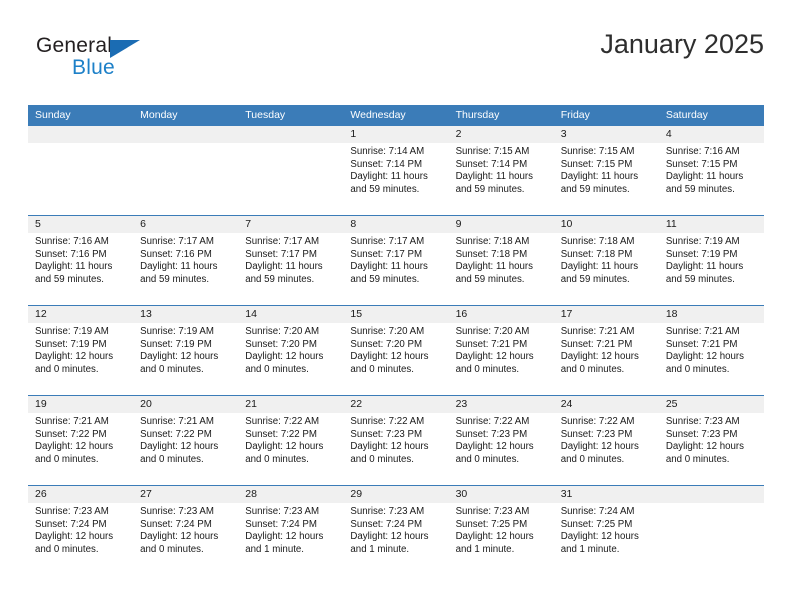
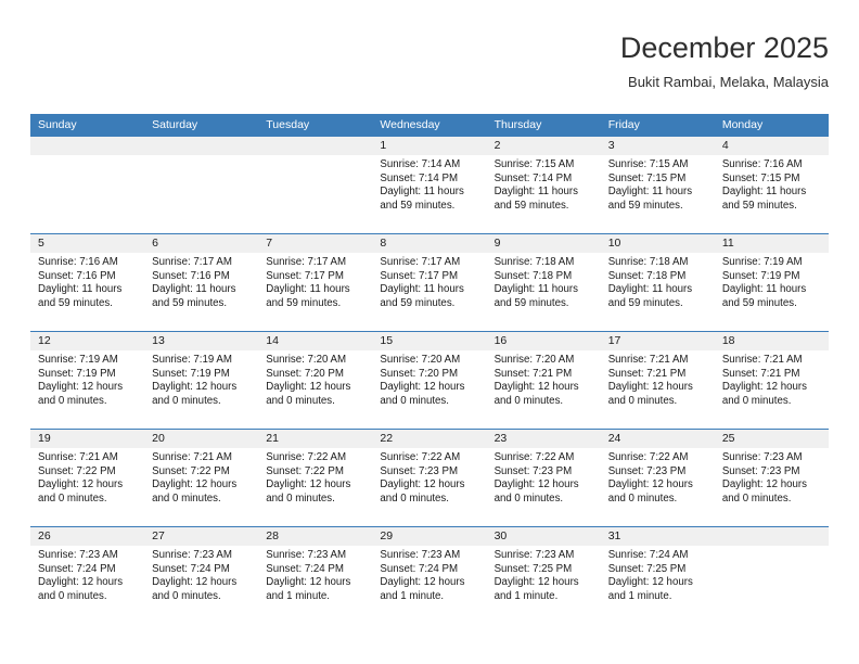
- General
- Blue
- January 2025
+ December 2025
+ Bukit Rambai, Melaka, Malaysia
  Sunday
- Monday
+ Saturday
  Tuesday
  Wednesday
  Thursday
  Friday
- Saturday
+ Monday
  1
  2
  3
  4
  Sunrise: 7:14 AM
  Sunset: 7:14 PM
  Daylight: 11 hours
  and 59 minutes.
  Sunrise: 7:15 AM
  Sunset: 7:14 PM
  Daylight: 11 hours
  and 59 minutes.
  Sunrise: 7:15 AM
  Sunset: 7:15 PM
  Daylight: 11 hours
  and 59 minutes.
  Sunrise: 7:16 AM
  Sunset: 7:15 PM
  Daylight: 11 hours
  and 59 minutes.
  5
  6
  7
  8
  9
  10
  11
  Sunrise: 7:16 AM
  Sunset: 7:16 PM
  Daylight: 11 hours
  and 59 minutes.
  Sunrise: 7:17 AM
  Sunset: 7:16 PM
  Daylight: 11 hours
  and 59 minutes.
  Sunrise: 7:17 AM
  Sunset: 7:17 PM
  Daylight: 11 hours
  and 59 minutes.
  Sunrise: 7:17 AM
  Sunset: 7:17 PM
  Daylight: 11 hours
  and 59 minutes.
  Sunrise: 7:18 AM
  Sunset: 7:18 PM
  Daylight: 11 hours
  and 59 minutes.
  Sunrise: 7:18 AM
  Sunset: 7:18 PM
  Daylight: 11 hours
  and 59 minutes.
  Sunrise: 7:19 AM
  Sunset: 7:19 PM
  Daylight: 11 hours
  and 59 minutes.
  12
  13
  14
  15
  16
  17
  18
  Sunrise: 7:19 AM
  Sunset: 7:19 PM
  Daylight: 12 hours
  and 0 minutes.
  Sunrise: 7:19 AM
  Sunset: 7:19 PM
  Daylight: 12 hours
  and 0 minutes.
  Sunrise: 7:20 AM
  Sunset: 7:20 PM
  Daylight: 12 hours
  and 0 minutes.
  Sunrise: 7:20 AM
  Sunset: 7:20 PM
  Daylight: 12 hours
  and 0 minutes.
  Sunrise: 7:20 AM
  Sunset: 7:21 PM
  Daylight: 12 hours
  and 0 minutes.
  Sunrise: 7:21 AM
  Sunset: 7:21 PM
  Daylight: 12 hours
  and 0 minutes.
  Sunrise: 7:21 AM
  Sunset: 7:21 PM
  Daylight: 12 hours
  and 0 minutes.
  19
  20
  21
  22
  23
  24
  25
  Sunrise: 7:21 AM
  Sunset: 7:22 PM
  Daylight: 12 hours
  and 0 minutes.
  Sunrise: 7:21 AM
  Sunset: 7:22 PM
  Daylight: 12 hours
  and 0 minutes.
  Sunrise: 7:22 AM
  Sunset: 7:22 PM
  Daylight: 12 hours
  and 0 minutes.
  Sunrise: 7:22 AM
  Sunset: 7:23 PM
  Daylight: 12 hours
  and 0 minutes.
  Sunrise: 7:22 AM
  Sunset: 7:23 PM
  Daylight: 12 hours
  and 0 minutes.
  Sunrise: 7:22 AM
  Sunset: 7:23 PM
  Daylight: 12 hours
  and 0 minutes.
  Sunrise: 7:23 AM
  Sunset: 7:23 PM
  Daylight: 12 hours
  and 0 minutes.
  26
  27
  28
  29
  30
  31
  Sunrise: 7:23 AM
  Sunset: 7:24 PM
  Daylight: 12 hours
  and 0 minutes.
  Sunrise: 7:23 AM
  Sunset: 7:24 PM
  Daylight: 12 hours
  and 0 minutes.
  Sunrise: 7:23 AM
  Sunset: 7:24 PM
  Daylight: 12 hours
  and 1 minute.
  Sunrise: 7:23 AM
  Sunset: 7:24 PM
  Daylight: 12 hours
  and 1 minute.
  Sunrise: 7:23 AM
  Sunset: 7:25 PM
  Daylight: 12 hours
  and 1 minute.
  Sunrise: 7:24 AM
  Sunset: 7:25 PM
  Daylight: 12 hours
  and 1 minute.
